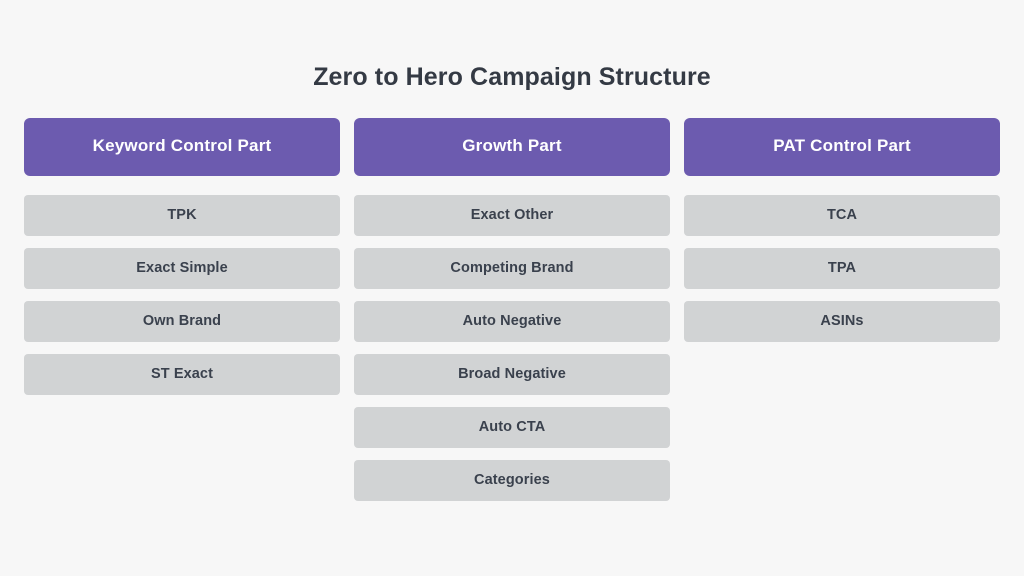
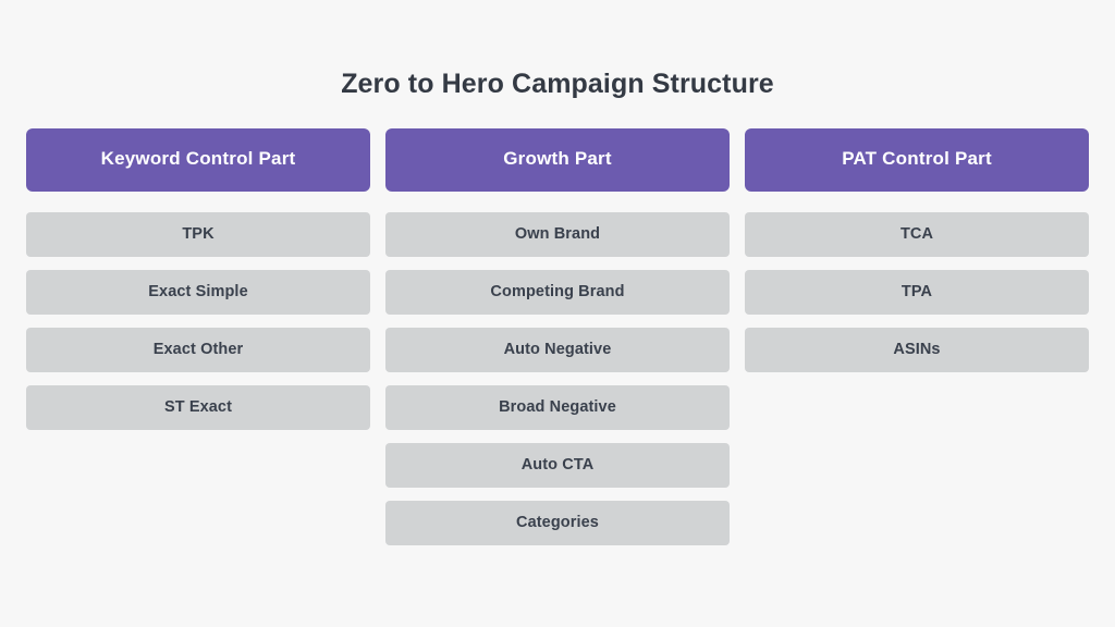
  Zero to Hero Campaign Structure
  Keyword Control Part
  TPK
  Exact Simple
- Own Brand
+ Exact Other
  ST Exact
  Growth Part
- Exact Other
+ Own Brand
  Competing Brand
  Auto Negative
  Broad Negative
  Auto CTA
  Categories
  PAT Control Part
  TCA
  TPA
  ASINs
